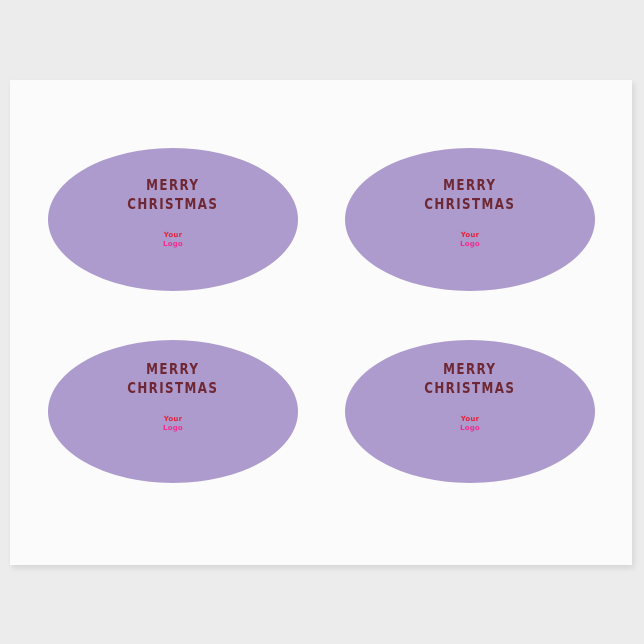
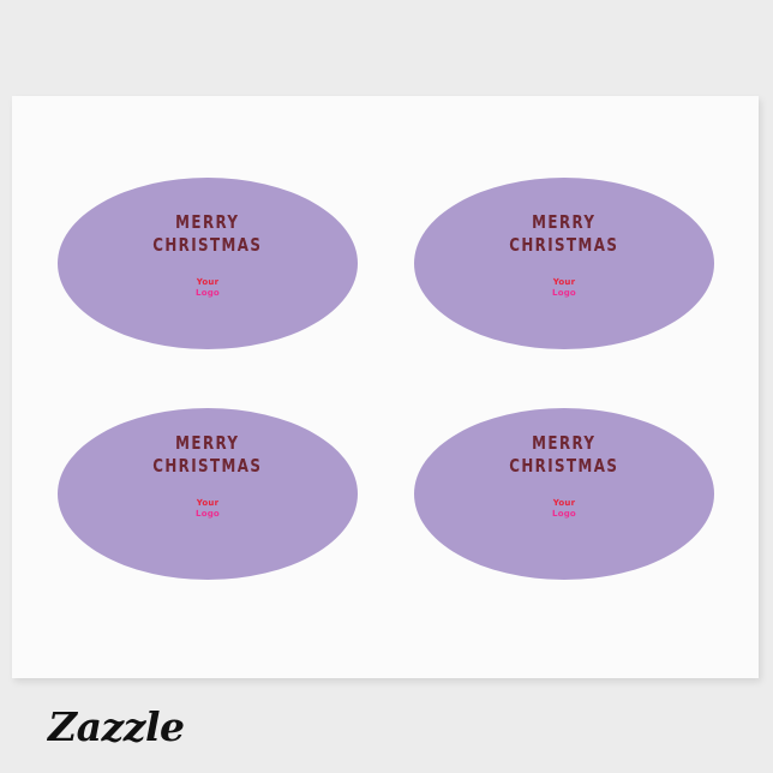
  MERRY
  CHRISTMAS
  Your
  Logo
  MERRY
  CHRISTMAS
  Your
  Logo
  MERRY
  CHRISTMAS
  Your
  Logo
  MERRY
  CHRISTMAS
  Your
  Logo
+ Zazzle
